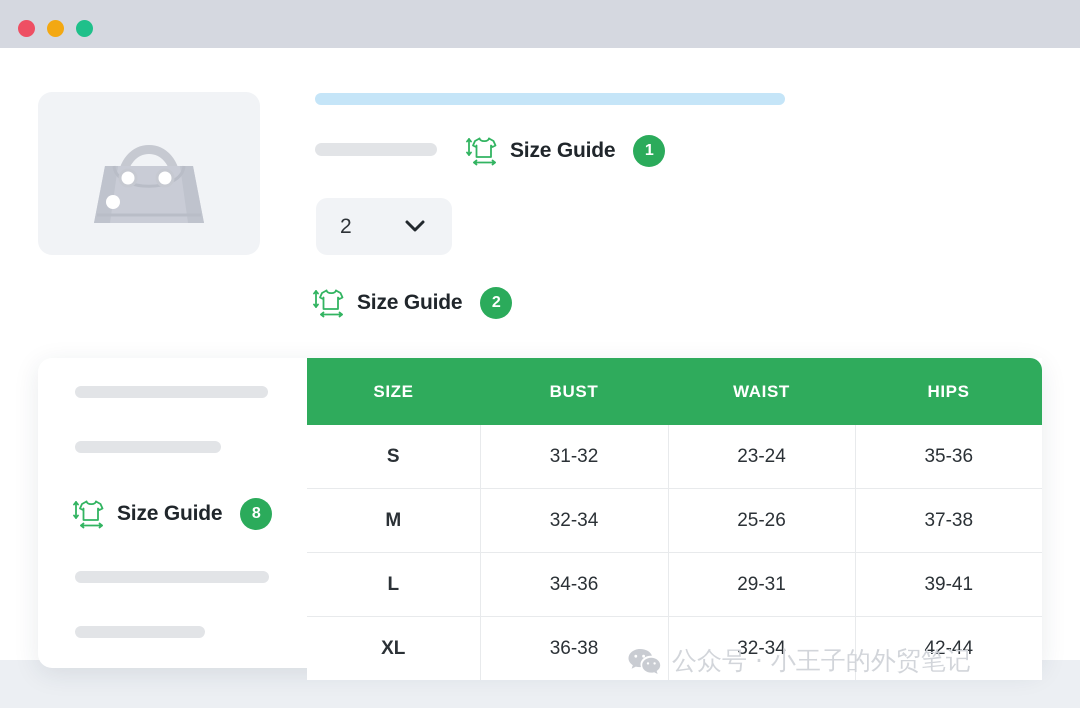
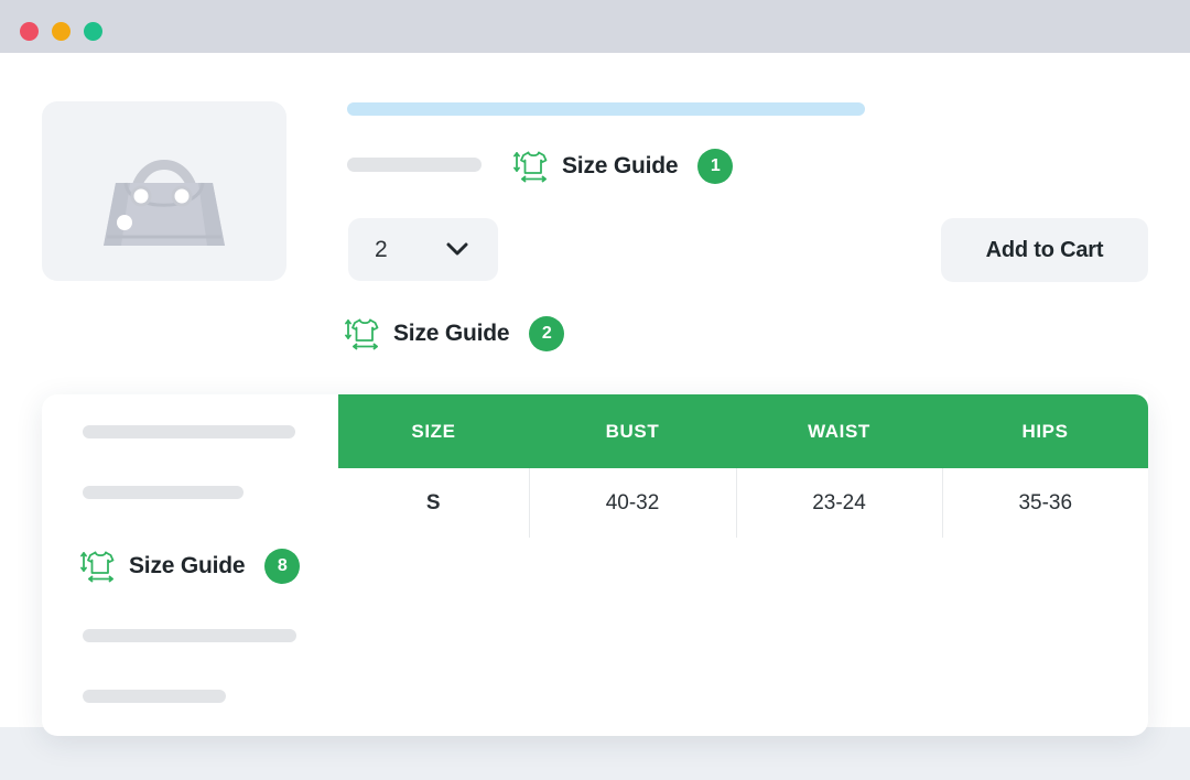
  Size Guide
  1
  2
+ Add to Cart
  Size Guide
  2
  Size Guide
  8
  SIZE	BUST	WAIST	HIPS
- S	31-32	23-24	35-36
+ S	40-32	23-24	35-36
- M	32-34	25-26	37-38
- L	34-36	29-31	39-41
- XL	36-38	32-34	42-44
- 公众号 · 小王子的外贸笔记
